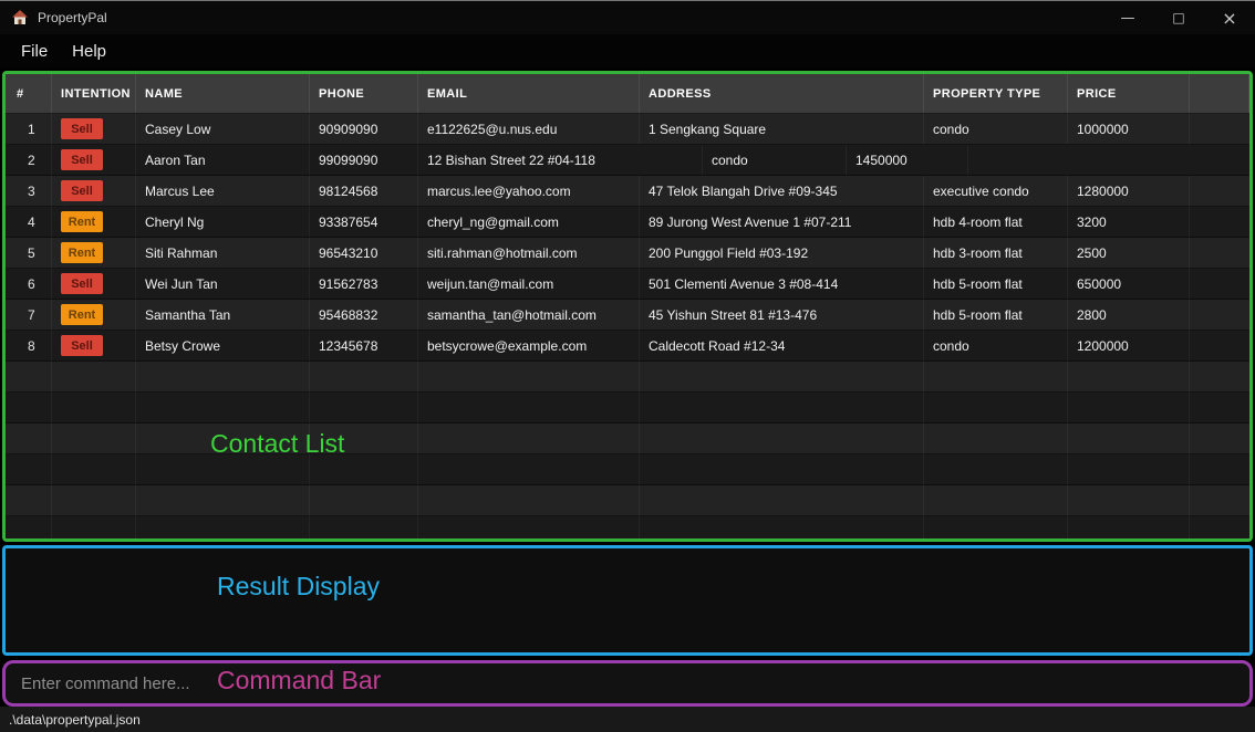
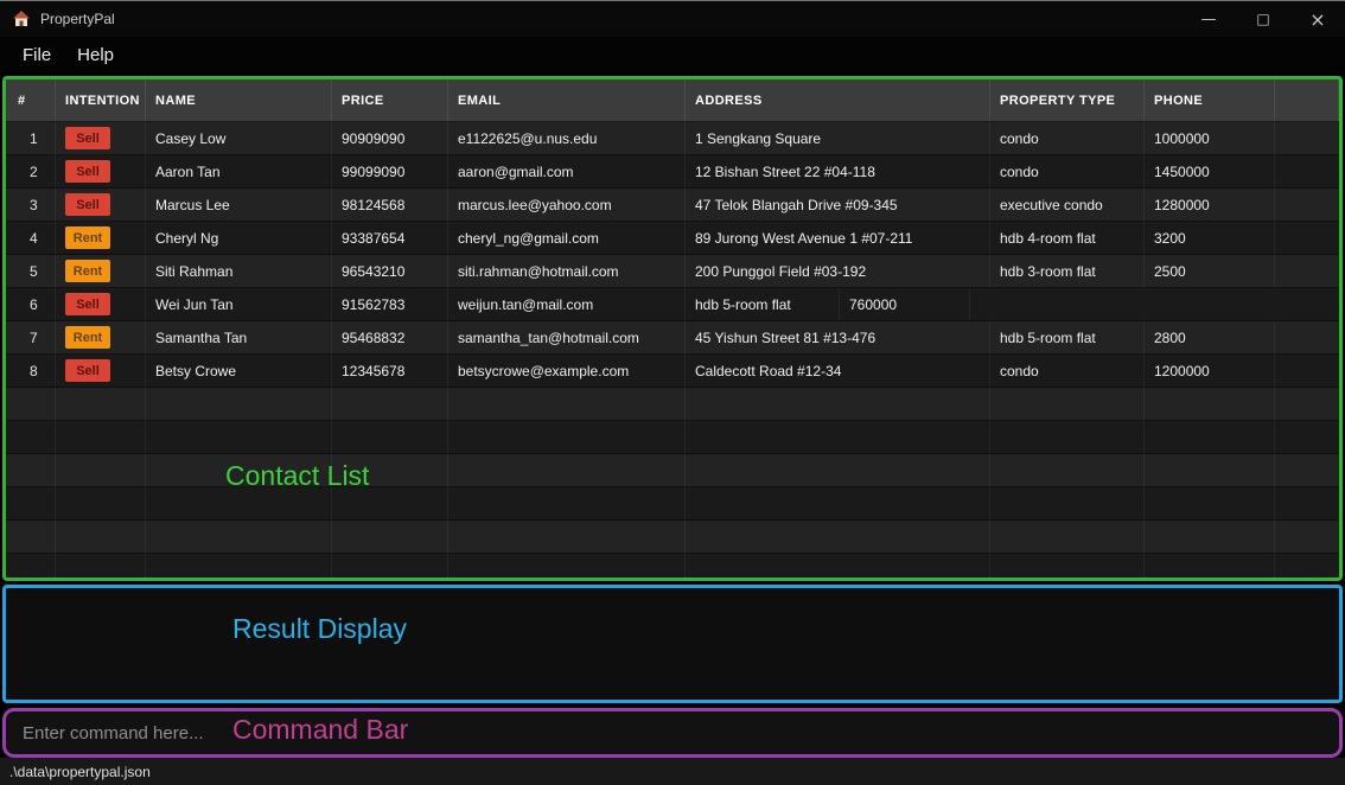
  PropertyPal
  —
  □
  ×
  File
  Help
  #
  INTENTION
  NAME
- PHONE
+ PRICE
  EMAIL
  ADDRESS
  PROPERTY TYPE
- PRICE
+ PHONE
  1
  Sell
  Casey Low
  90909090
  e1122625@u.nus.edu
  1 Sengkang Square
  condo
  1000000
  2
  Sell
  Aaron Tan
  99099090
+ aaron@gmail.com
  12 Bishan Street 22 #04-118
  condo
  1450000
  3
  Sell
  Marcus Lee
  98124568
  marcus.lee@yahoo.com
  47 Telok Blangah Drive #09-345
  executive condo
  1280000
  4
  Rent
  Cheryl Ng
  93387654
  cheryl_ng@gmail.com
  89 Jurong West Avenue 1 #07-211
  hdb 4-room flat
  3200
  5
  Rent
  Siti Rahman
  96543210
  siti.rahman@hotmail.com
  200 Punggol Field #03-192
  hdb 3-room flat
  2500
  6
  Sell
  Wei Jun Tan
  91562783
  weijun.tan@mail.com
- 501 Clementi Avenue 3 #08-414
  hdb 5-room flat
- 650000
+ 760000
  7
  Rent
  Samantha Tan
  95468832
  samantha_tan@hotmail.com
  45 Yishun Street 81 #13-476
  hdb 5-room flat
  2800
  8
  Sell
  Betsy Crowe
  12345678
  betsycrowe@example.com
  Caldecott Road #12-34
  condo
  1200000
  Enter command here...
  .\data\propertypal.json
  Contact List
  Result Display
  Command Bar
